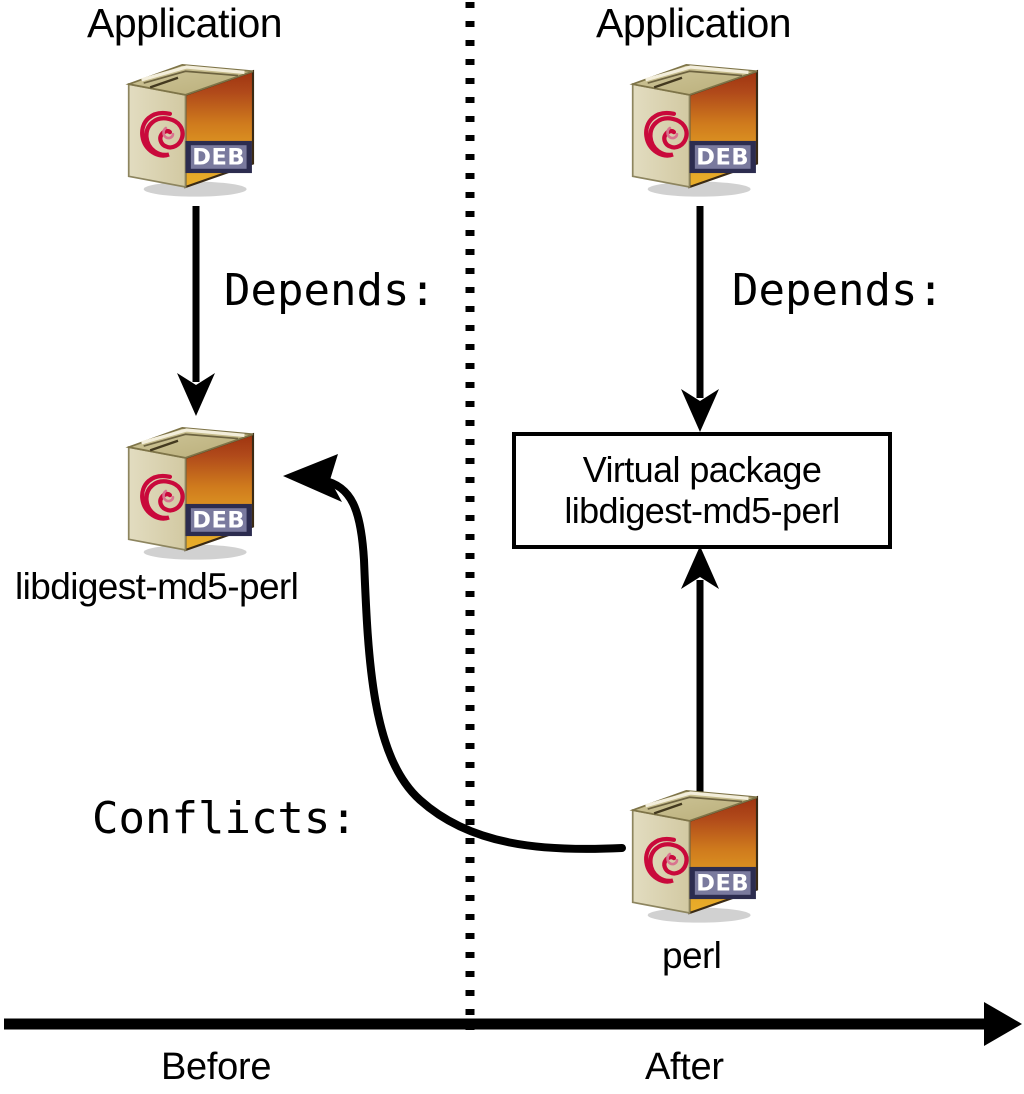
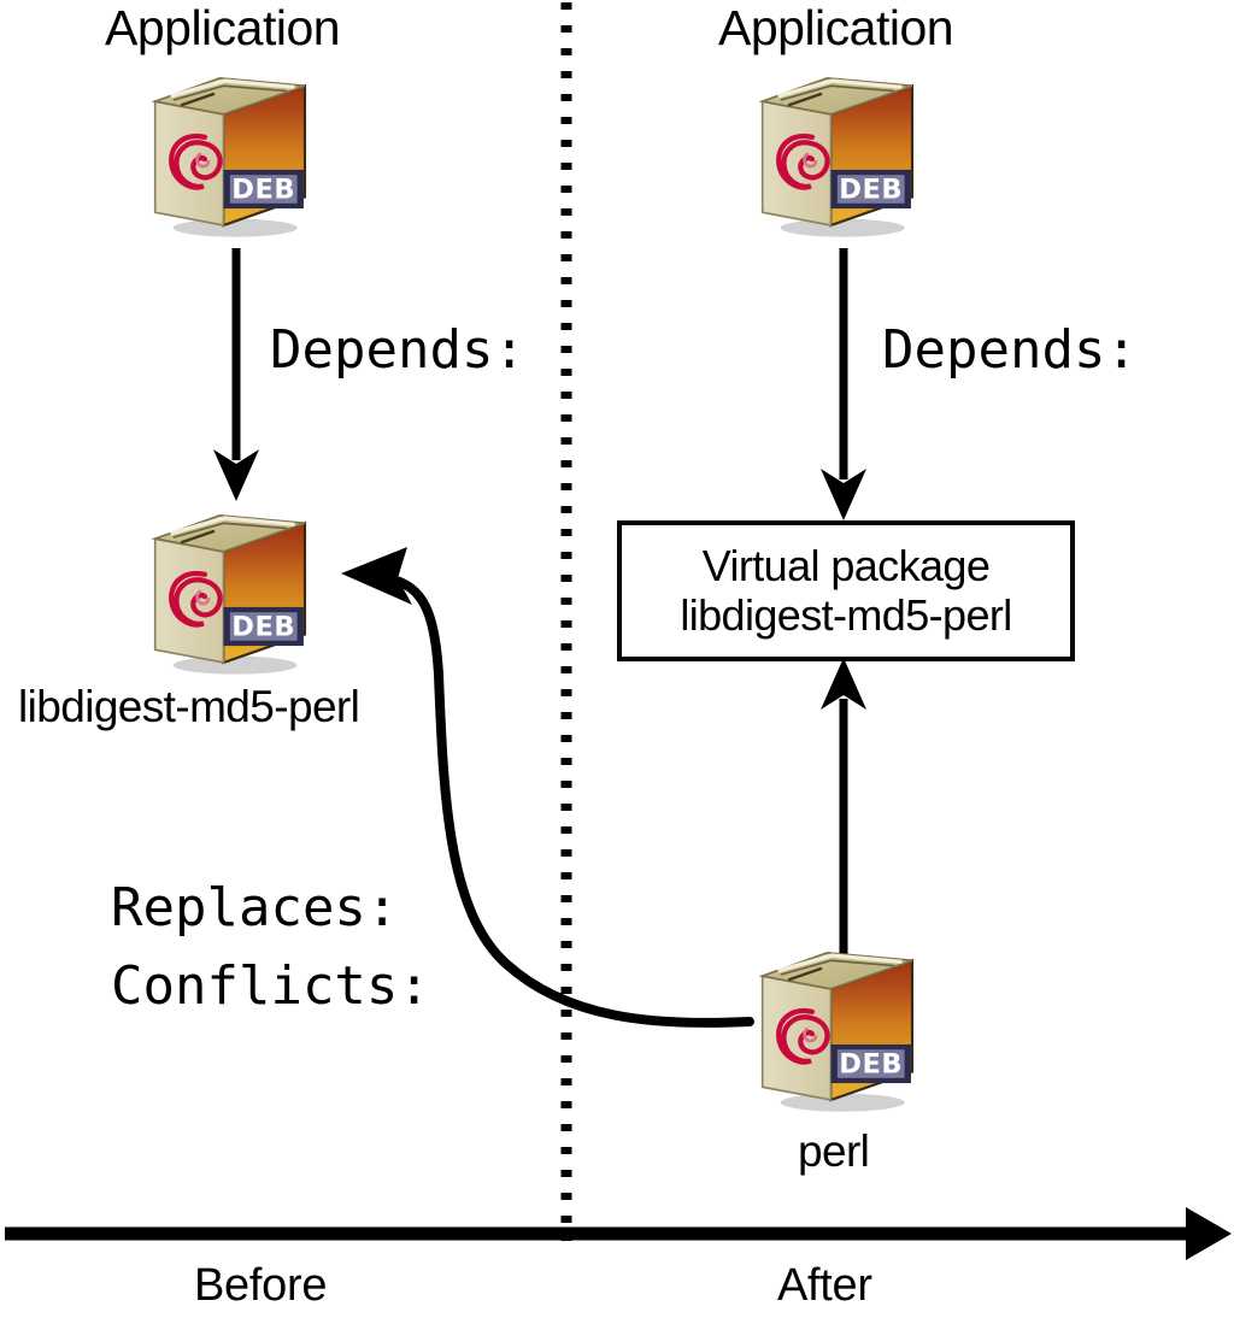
  Application
  Application
  Depends:
  Depends:
  libdigest-md5-perl
+ Replaces:
  Conflicts:
  Virtual package
  libdigest-md5-perl
  perl
  Before
  After
